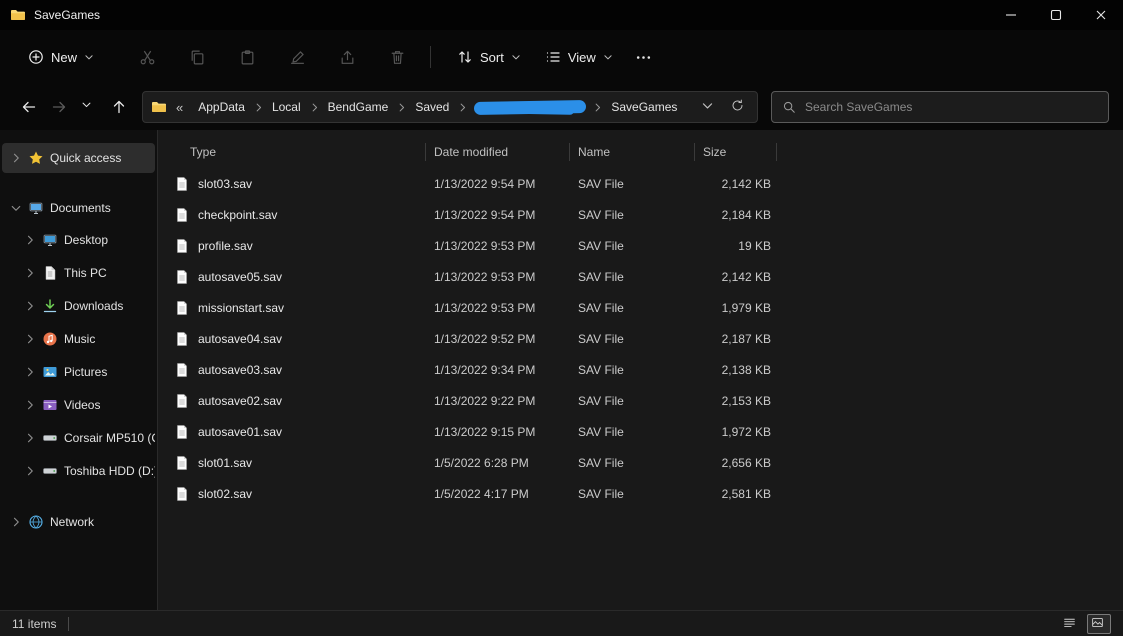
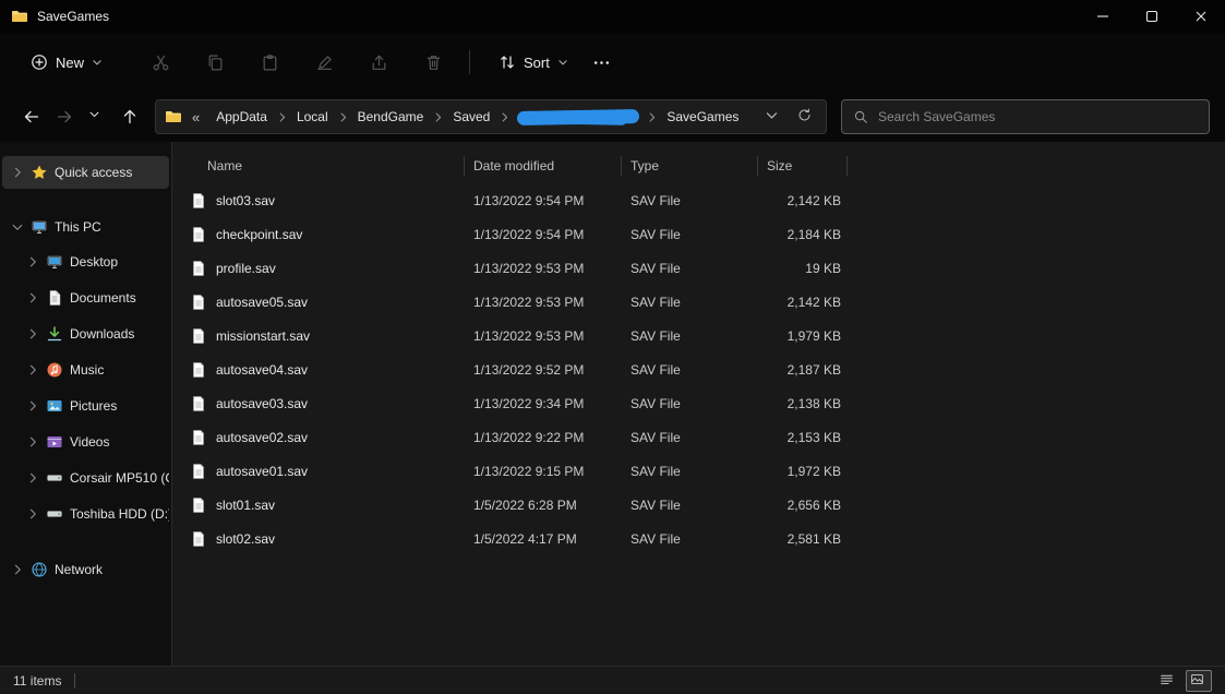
  SaveGames
  New
  Sort
- View
  «
  AppData
  Local
  BendGame
  Saved
  SaveGames
  Search SaveGames
  Quick access
- Documents
+ This PC
  Desktop
- This PC
+ Documents
  Downloads
  Music
  Pictures
  Videos
  Corsair MP510 (
  Toshiba HDD (D:
  Network
- Type
+ Name
  Date modified
- Name
+ Type
  Size
  slot03.sav
  1/13/2022 9:54 PM
  SAV File
  2,142 KB
  checkpoint.sav
  1/13/2022 9:54 PM
  SAV File
  2,184 KB
  profile.sav
  1/13/2022 9:53 PM
  SAV File
  19 KB
  autosave05.sav
  1/13/2022 9:53 PM
  SAV File
  2,142 KB
  missionstart.sav
  1/13/2022 9:53 PM
  SAV File
  1,979 KB
  autosave04.sav
  1/13/2022 9:52 PM
  SAV File
  2,187 KB
  autosave03.sav
  1/13/2022 9:34 PM
  SAV File
  2,138 KB
  autosave02.sav
  1/13/2022 9:22 PM
  SAV File
  2,153 KB
  autosave01.sav
  1/13/2022 9:15 PM
  SAV File
  1,972 KB
  slot01.sav
  1/5/2022 6:28 PM
  SAV File
  2,656 KB
  slot02.sav
  1/5/2022 4:17 PM
  SAV File
  2,581 KB
  11 items
